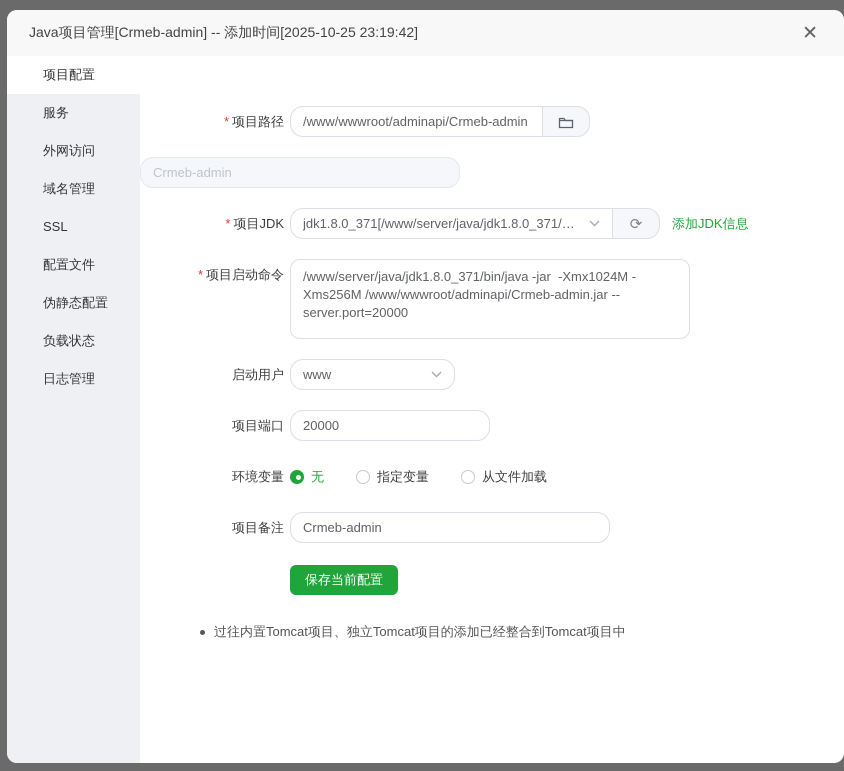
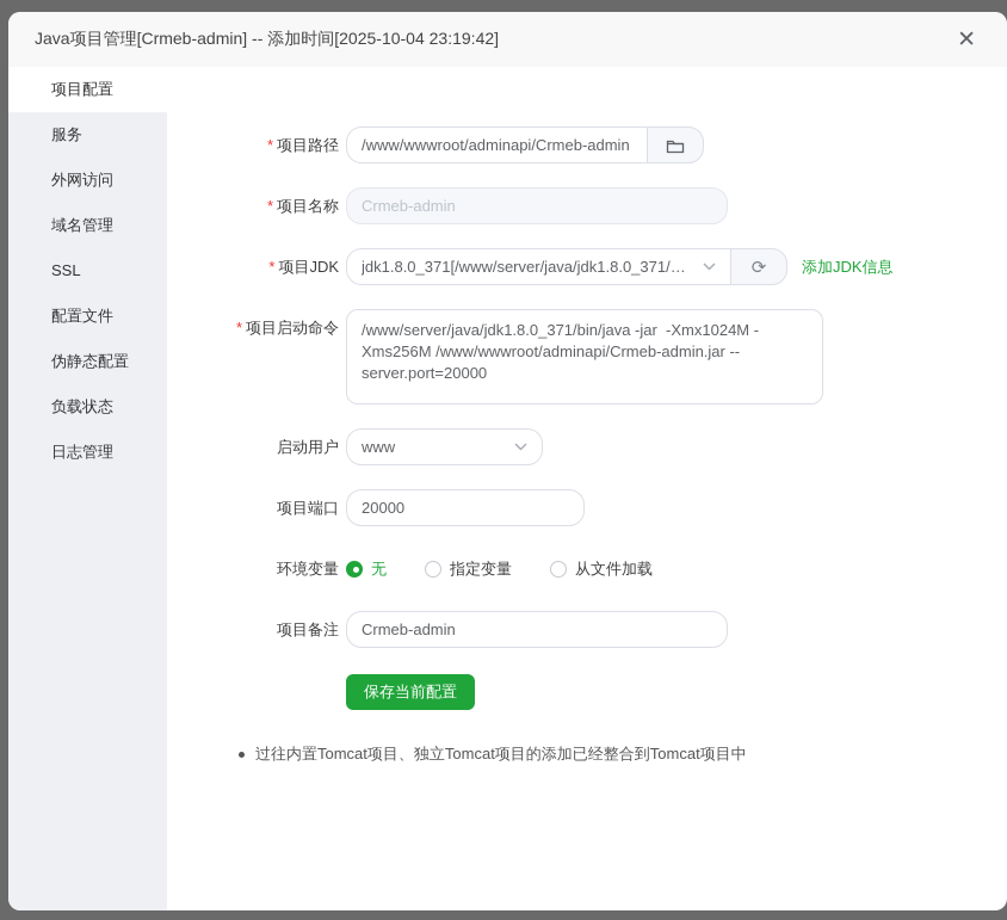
- Java项目管理[Crmeb-admin] -- 添加时间[2025-10-25 23:19:42]
+ Java项目管理[Crmeb-admin] -- 添加时间[2025-10-04 23:19:42]
  ✕
  项目配置
  服务
  外网访问
  域名管理
  SSL
  配置文件
  伪静态配置
  负载状态
  日志管理
  * 项目路径
  /www/wwwroot/adminapi/Crmeb-admin
+ * 项目名称
  Crmeb-admin
  * 项目JDK
  jdk1.8.0_371[/www/server/java/jdk1.8.0_371/bi...
  ⟳
  添加JDK信息
  * 项目启动命令
  启动用户
  www
  项目端口
  20000
  环境变量
  无
  指定变量
  从文件加载
  项目备注
  Crmeb-admin
  保存当前配置
  过往内置Tomcat项目、独立Tomcat项目的添加已经整合到Tomcat项目中
